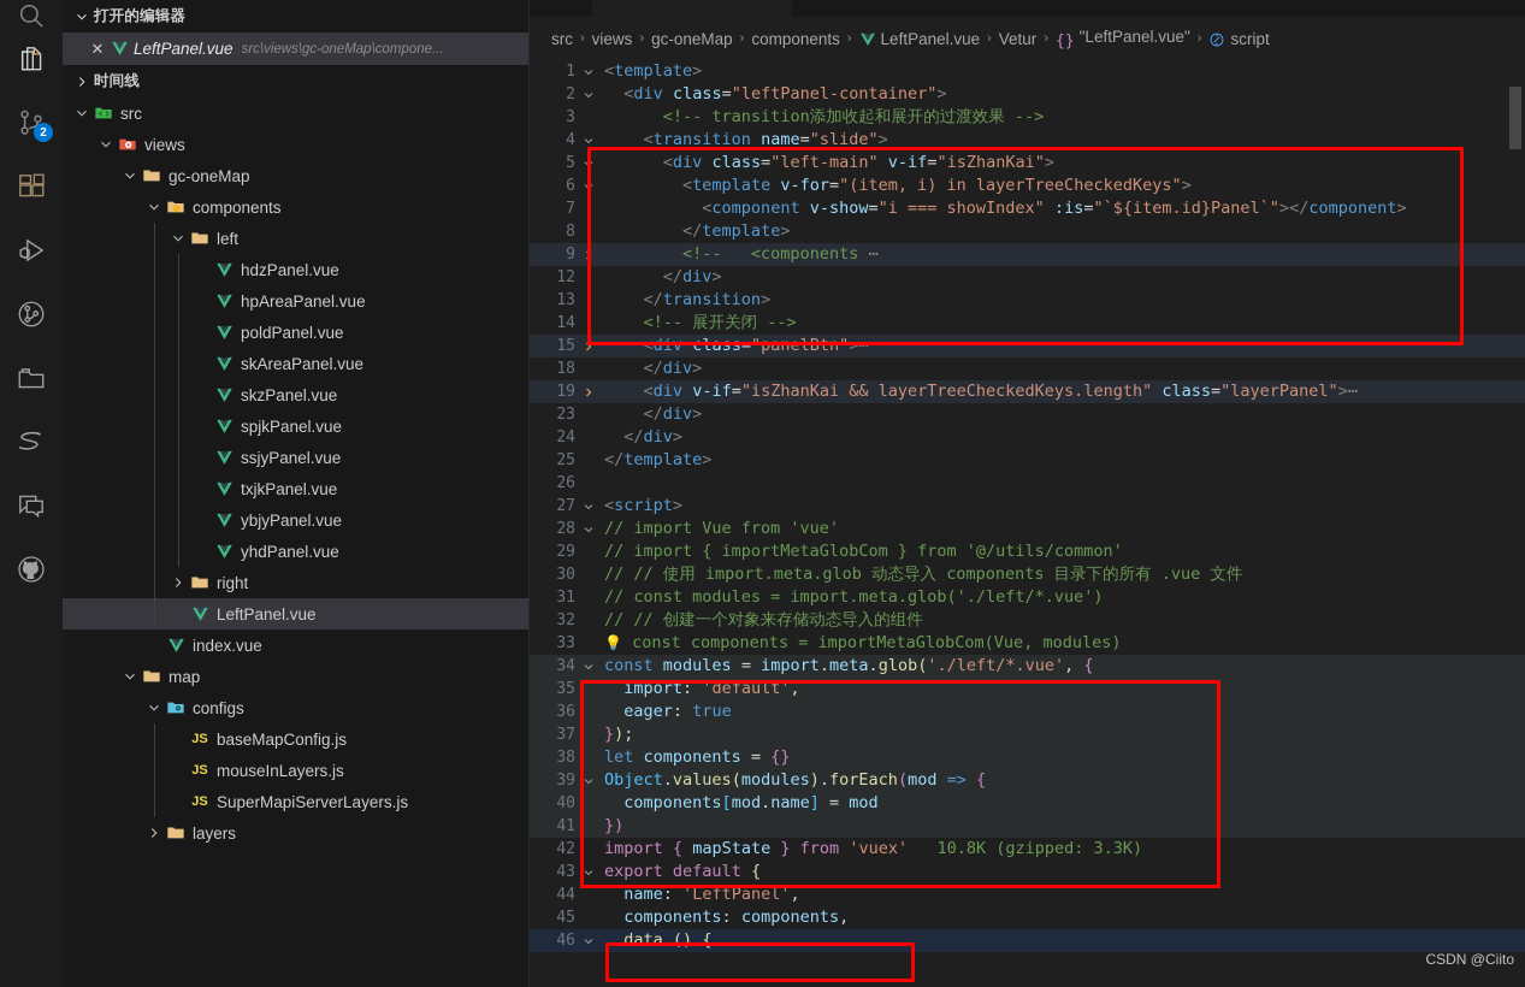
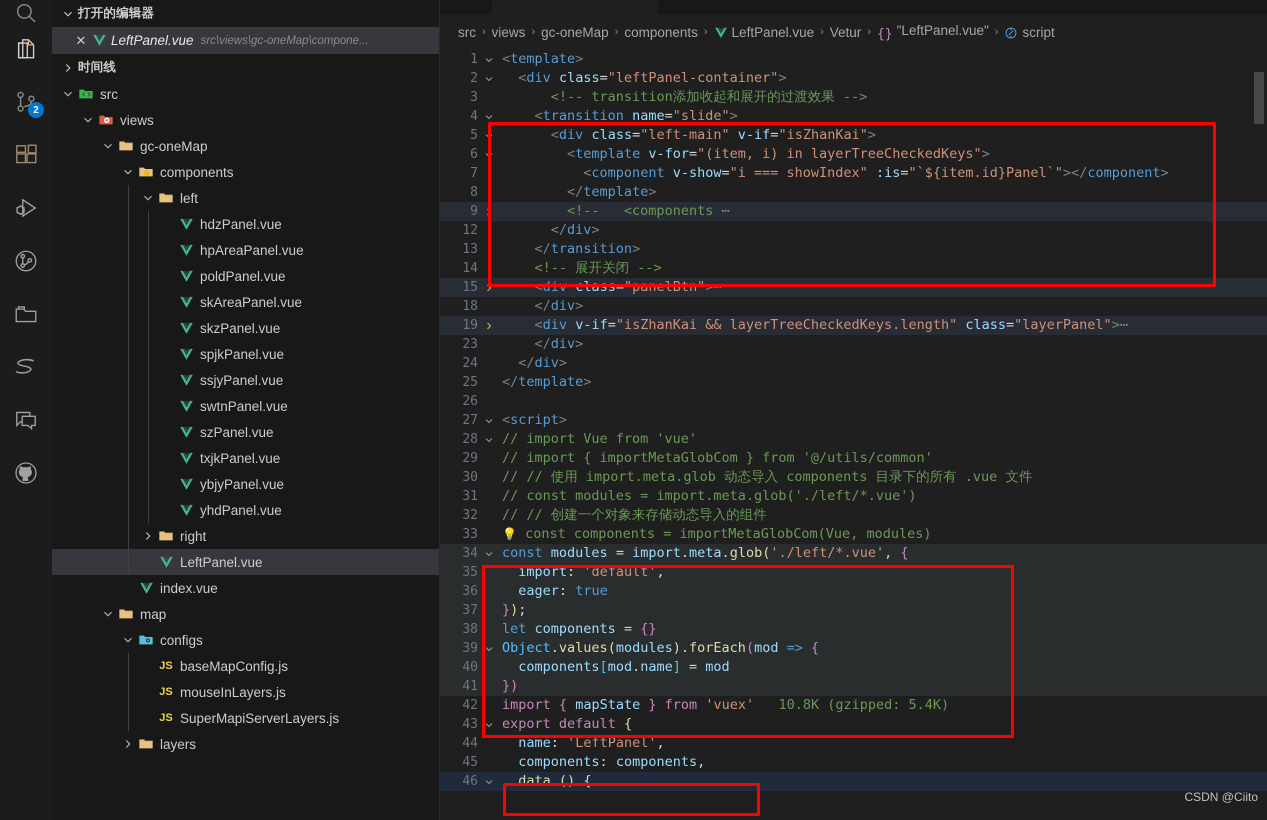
  2
  打开的编辑器
  ✕
  LeftPanel.vue
  src\views\gc-oneMap\compone...
  时间线
  src
  views
  gc-oneMap
  components
  left
  hdzPanel.vue
  hpAreaPanel.vue
  poldPanel.vue
  skAreaPanel.vue
  skzPanel.vue
  spjkPanel.vue
  ssjyPanel.vue
+ swtnPanel.vue
+ szPanel.vue
  txjkPanel.vue
  ybjyPanel.vue
  yhdPanel.vue
  right
  LeftPanel.vue
  index.vue
  map
  configs
  JS
  baseMapConfig.js
  JS
  mouseInLayers.js
  JS
  SuperMapiServerLayers.js
  layers
  src
  ›
  views
  ›
  gc-oneMap
  ›
  components
  ›
  LeftPanel.vue
  ›
  Vetur
  ›
  {}
  "LeftPanel.vue"
  ›
  script
  1
  <template>
  2
  <div class="leftPanel-container">
  3
  <!-- transition添加收起和展开的过渡效果 -->
  4
  <transition name="slide">
  5
  <div class="left-main" v-if="isZhanKai">
  6
  <template v-for="(item, i) in layerTreeCheckedKeys">
  7
  <component v-show="i === showIndex" :is="`${item.id}Panel`"></component>
  8
  </template>
  9
  <!-- <components ⋯
  12
  </div>
  13
  </transition>
  14
  <!-- 展开关闭 -->
  15
  <div class="panelBtn">⋯
  18
  </div>
  19
  <div v-if="isZhanKai && layerTreeCheckedKeys.length" class="layerPanel">⋯
  23
  </div>
  24
  </div>
  25
  </template>
  26
  27
  <script>
  28
  // import Vue from 'vue'
  29
  // import { importMetaGlobCom } from '@/utils/common'
  30
  // // 使用 import.meta.glob 动态导入 components 目录下的所有 .vue 文件
  31
  // const modules = import.meta.glob('./left/*.vue')
  32
  // // 创建一个对象来存储动态导入的组件
  33
  💡 const components = importMetaGlobCom(Vue, modules)
  34
  const modules = import.meta.glob('./left/*.vue', {
  35
  import: 'default',
  36
  eager: true
  37
  });
  38
  let components = {}
  39
  Object.values(modules).forEach(mod => {
  40
  components[mod.name] = mod
  41
  })
  42
- import { mapState } from 'vuex' 10.8K (gzipped: 3.3K)
+ import { mapState } from 'vuex' 10.8K (gzipped: 5.4K)
  43
  export default {
  44
  name: 'LeftPanel',
  45
  components: components,
  46
  data () {
  CSDN @Ciito
